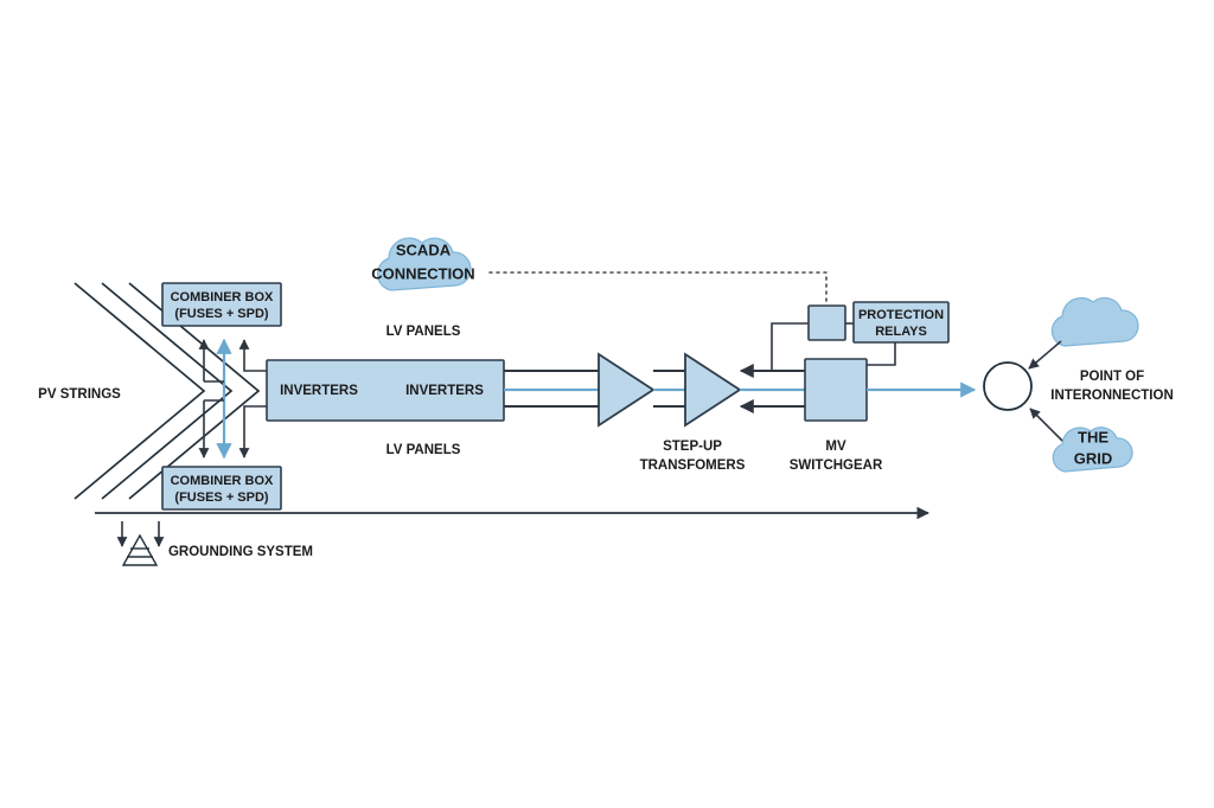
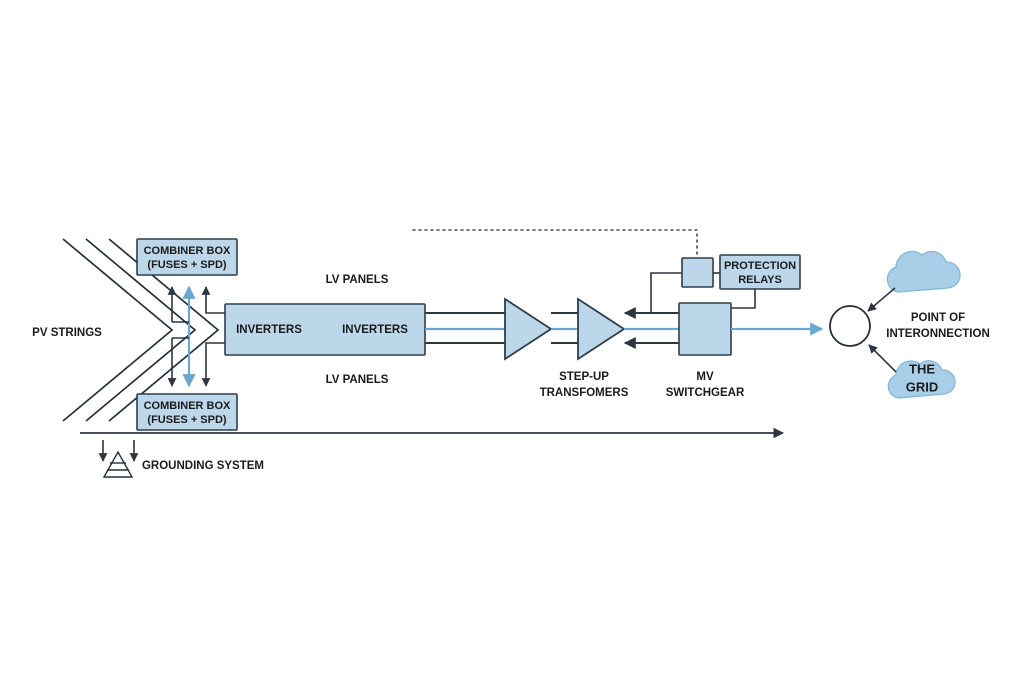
  PV STRINGS
  COMBINER BOX
  (FUSES + SPD)
  COMBINER BOX
  (FUSES + SPD)
  INVERTERS
  INVERTERS
  LV PANELS
  LV PANELS
  STEP-UP
  TRANSFOMERS
  PROTECTION
  RELAYS
  MV
  SWITCHGEAR
- SCADA
- CONNECTION
  POINT OF
  INTERONNECTION
  THE
  GRID
  GROUNDING SYSTEM
